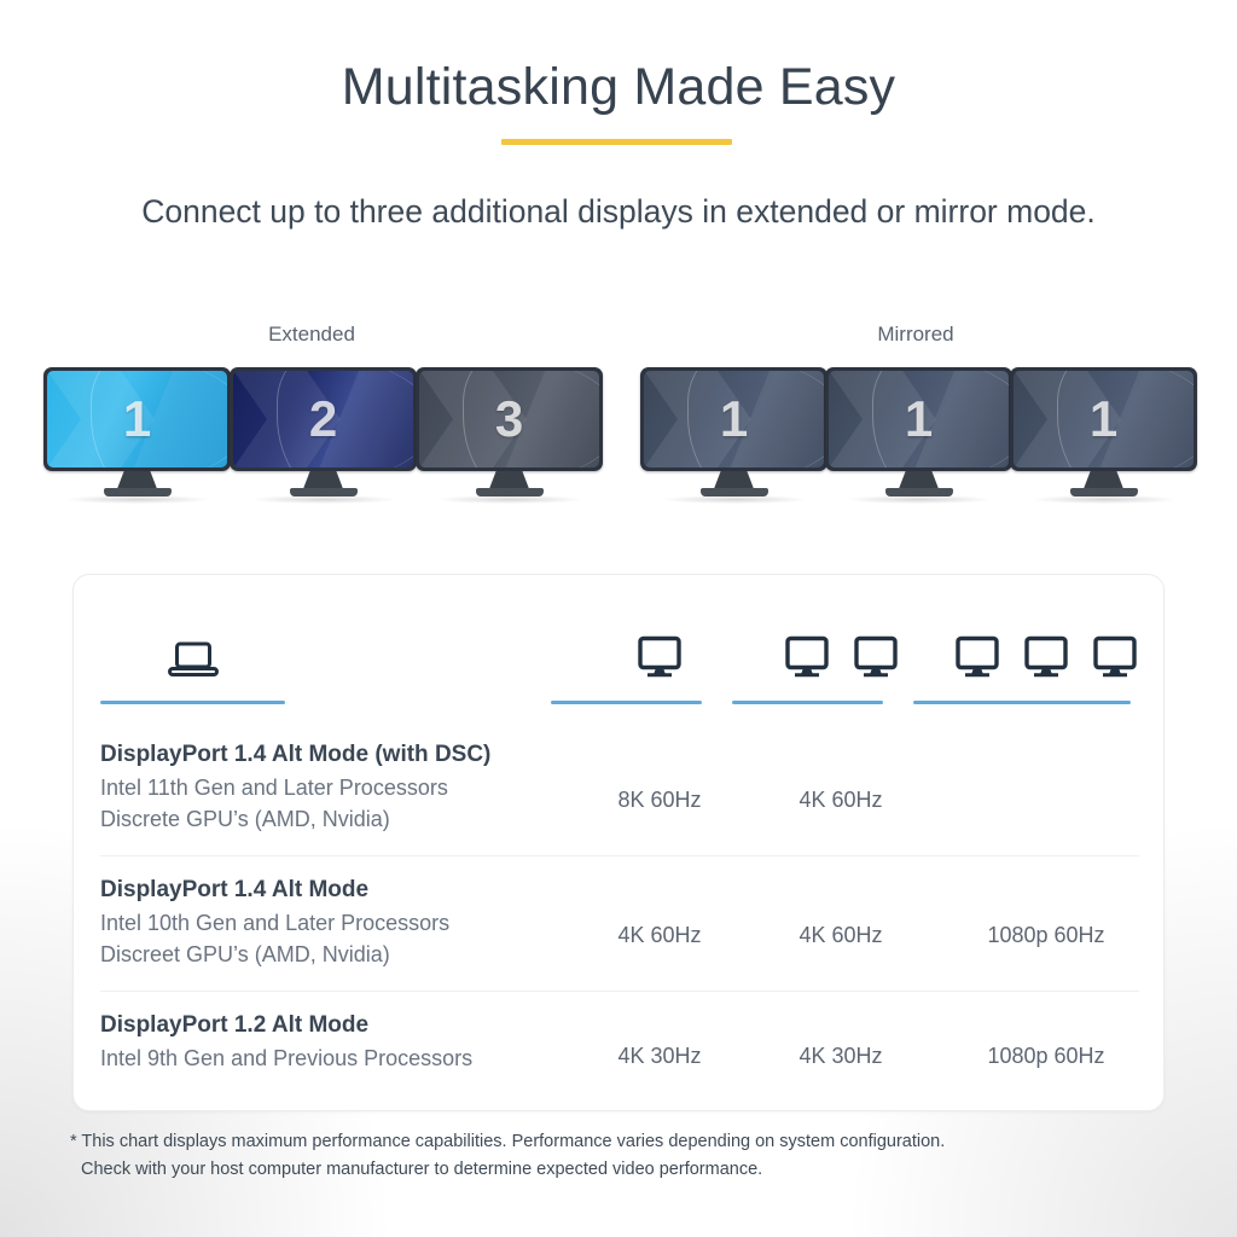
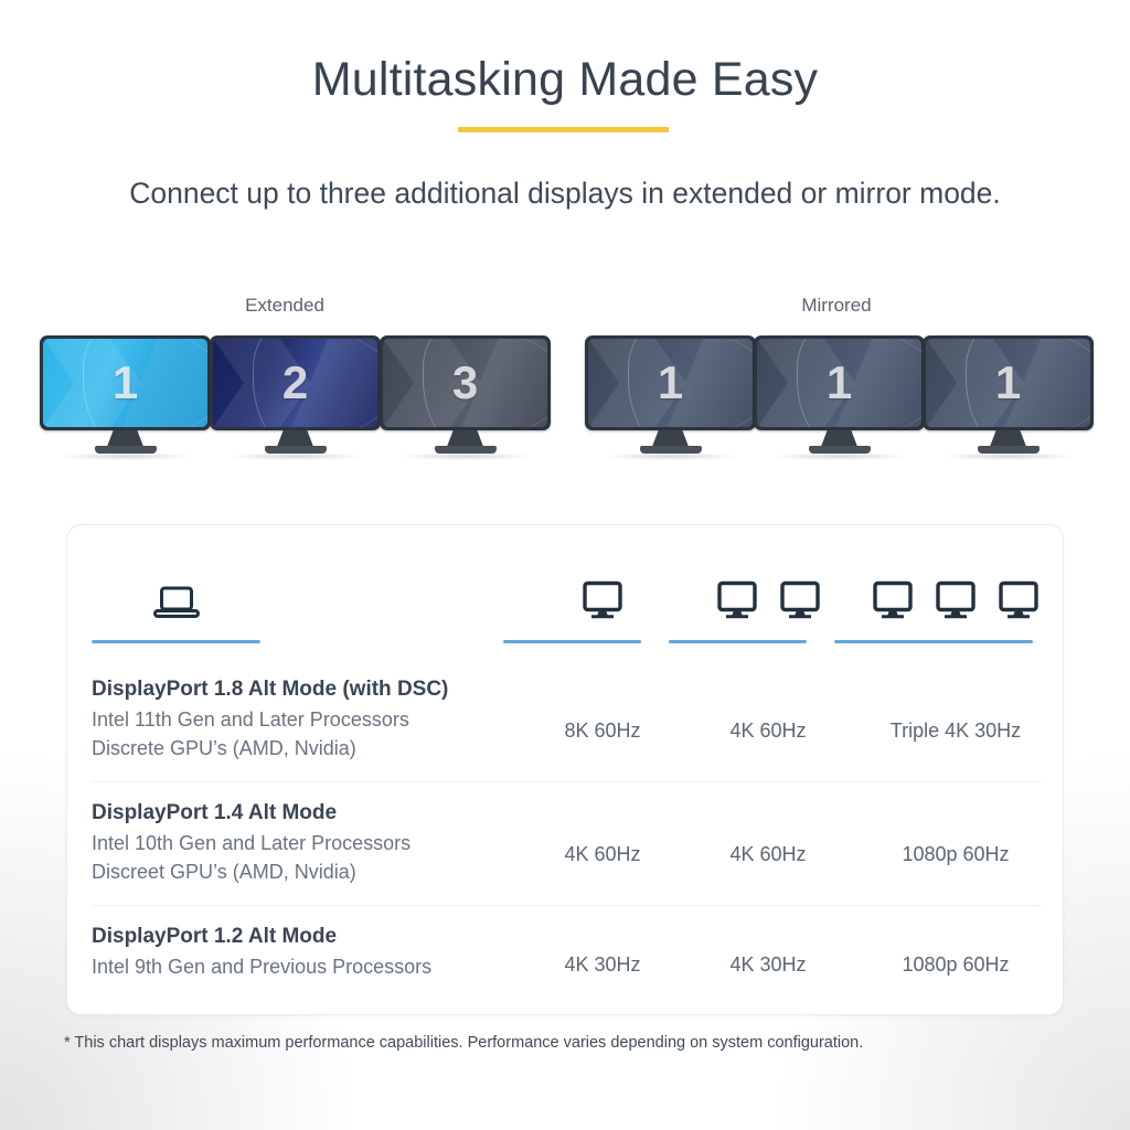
  Multitasking Made Easy
  Connect up to three additional displays in extended or mirror mode.
  Extended
  Mirrored
  1
  2
  3
  1
  1
  1
- DisplayPort 1.4 Alt Mode (with DSC)
+ DisplayPort 1.8 Alt Mode (with DSC)
  Intel 11th Gen and Later Processors
  Discrete GPU’s (AMD, Nvidia)
  8K 60Hz
  4K 60Hz
+ Triple 4K 30Hz
  DisplayPort 1.4 Alt Mode
  Intel 10th Gen and Later Processors
  Discreet GPU’s (AMD, Nvidia)
  4K 60Hz
  4K 60Hz
  1080p 60Hz
  DisplayPort 1.2 Alt Mode
  Intel 9th Gen and Previous Processors
  4K 30Hz
  4K 30Hz
  1080p 60Hz
  * This chart displays maximum performance capabilities. Performance varies depending on system configuration.
- Check with your host computer manufacturer to determine expected video performance.
